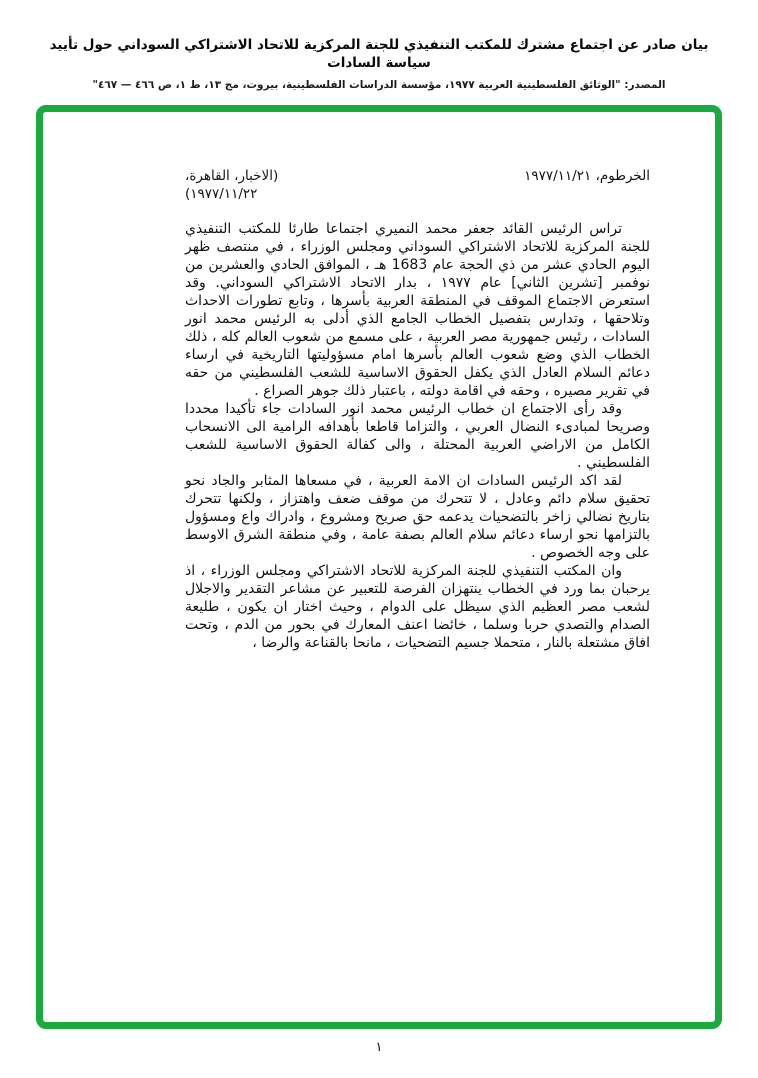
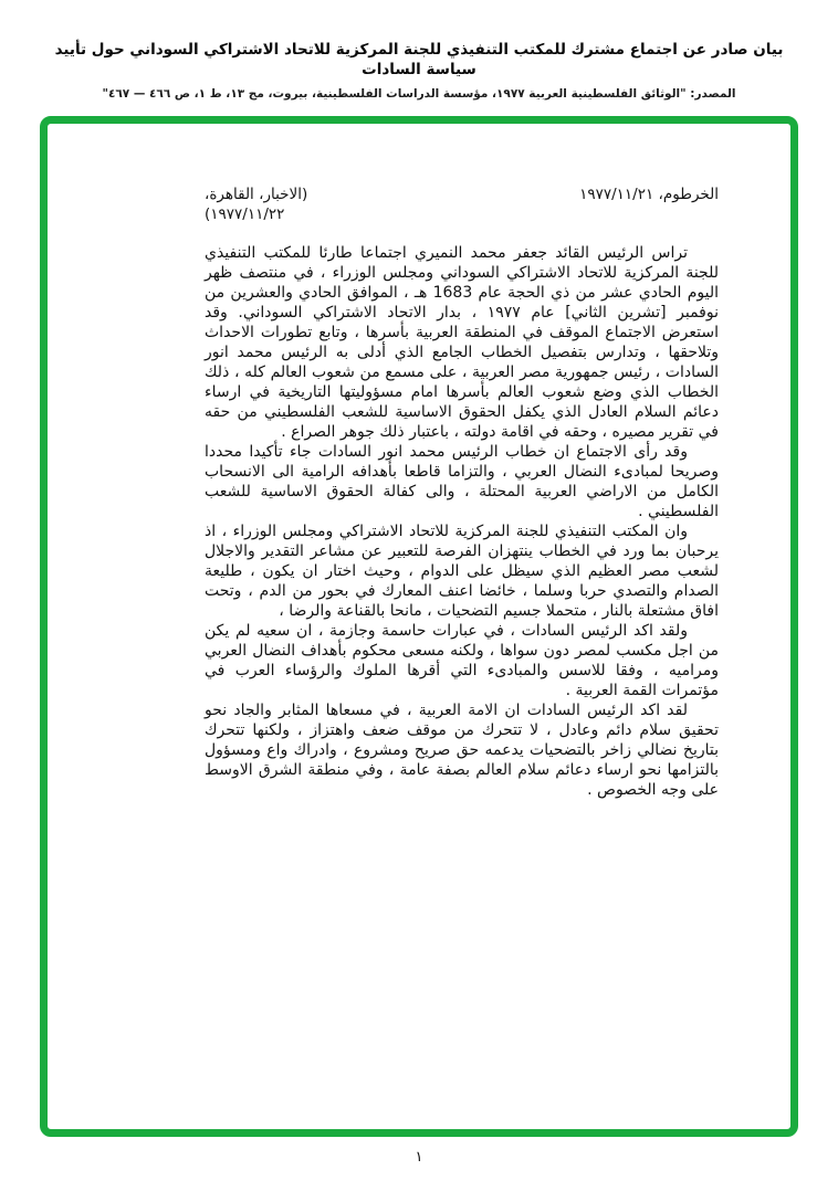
  بيان صادر عن اجتماع مشترك للمكتب التنفيذي للجنة المركزية للاتحاد الاشتراكي السوداني حول تأييد سياسة السادات
  المصدر: "الوثائق الفلسطينية العربية ١٩٧٧، مؤسسة الدراسات الفلسطينية، بيروت، مج ١٣، ط ١، ص ٤٦٦ — ٤٦٧"
  الخرطوم، ١٩٧٧/١١/٢١
  (الاخبار، القاهرة،
  ١٩٧٧/١١/٢٢)
  تراس الرئيس القائد جعفر محمد النميري اجتماعا طارئا للمكتب التنفيذي للجنة المركزية للاتحاد الاشتراكي السوداني ومجلس الوزراء ، في منتصف ظهر اليوم الحادي عشر من ذي الحجة عام 1683 هـ ، الموافق الحادي والعشرين من نوفمبر [تشرين الثاني] عام ١٩٧٧ ، بدار الاتحاد الاشتراكي السوداني. وقد استعرض الاجتماع الموقف في المنطقة العربية بأسرها ، وتابع تطورات الاحداث وتلاحقها ، وتدارس بتفصيل الخطاب الجامع الذي أدلى به الرئيس محمد انور السادات ، رئيس جمهورية مصر العربية ، على مسمع من شعوب العالم كله ، ذلك الخطاب الذي وضع شعوب العالم بأسرها امام مسؤوليتها التاريخية في ارساء دعائم السلام العادل الذي يكفل الحقوق الاساسية للشعب الفلسطيني من حقه في تقرير مصيره ، وحقه في اقامة دولته ، باعتبار ذلك جوهر الصراع .
  وقد رأى الاجتماع ان خطاب الرئيس محمد انور السادات جاء تأكيدا محددا وصريحا لمبادىء النضال العربي ، والتزاما قاطعا بأهدافه الرامية الى الانسحاب الكامل من الاراضي العربية المحتلة ، والى كفالة الحقوق الاساسية للشعب الفلسطيني .
- لقد اكد الرئيس السادات ان الامة العربية ، في مسعاها المثابر والجاد نحو تحقيق سلام دائم وعادل ، لا تتحرك من موقف ضعف واهتزاز ، ولكنها تتحرك بتاريخ نضالي زاخر بالتضحيات يدعمه حق صريح ومشروع ، وادراك واع ومسؤول بالتزامها نحو ارساء دعائم سلام العالم بصفة عامة ، وفي منطقة الشرق الاوسط على وجه الخصوص .
+ وان المكتب التنفيذي للجنة المركزية للاتحاد الاشتراكي ومجلس الوزراء ، اذ يرحبان بما ورد في الخطاب ينتهزان الفرصة للتعبير عن مشاعر التقدير والاجلال لشعب مصر العظيم الذي سيظل على الدوام ، وحيث اختار ان يكون ، طليعة الصدام والتصدي حربا وسلما ، خائضا اعنف المعارك في بحور من الدم ، وتحت افاق مشتعلة بالنار ، متحملا جسيم التضحيات ، مانحا بالقناعة والرضا ،
+ ولقد اكد الرئيس السادات ، في عبارات حاسمة وجازمة ، ان سعيه لم يكن من اجل مكسب لمصر دون سواها ، ولكنه مسعى محكوم بأهداف النضال العربي ومراميه ، وفقا للاسس والمبادىء التي أقرها الملوك والرؤساء العرب في مؤتمرات القمة العربية .
- وان المكتب التنفيذي للجنة المركزية للاتحاد الاشتراكي ومجلس الوزراء ، اذ يرحبان بما ورد في الخطاب ينتهزان الفرصة للتعبير عن مشاعر التقدير والاجلال لشعب مصر العظيم الذي سيظل على الدوام ، وحيث اختار ان يكون ، طليعة الصدام والتصدي حربا وسلما ، خائضا اعنف المعارك في بحور من الدم ، وتحت افاق مشتعلة بالنار ، متحملا جسيم التضحيات ، مانحا بالقناعة والرضا ،
+ لقد اكد الرئيس السادات ان الامة العربية ، في مسعاها المثابر والجاد نحو تحقيق سلام دائم وعادل ، لا تتحرك من موقف ضعف واهتزاز ، ولكنها تتحرك بتاريخ نضالي زاخر بالتضحيات يدعمه حق صريح ومشروع ، وادراك واع ومسؤول بالتزامها نحو ارساء دعائم سلام العالم بصفة عامة ، وفي منطقة الشرق الاوسط على وجه الخصوص .
  ١
